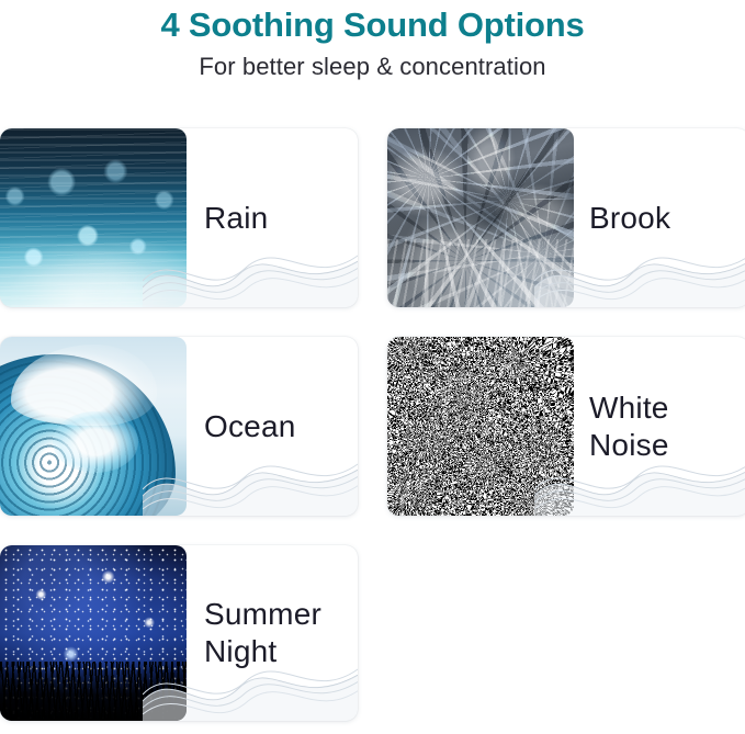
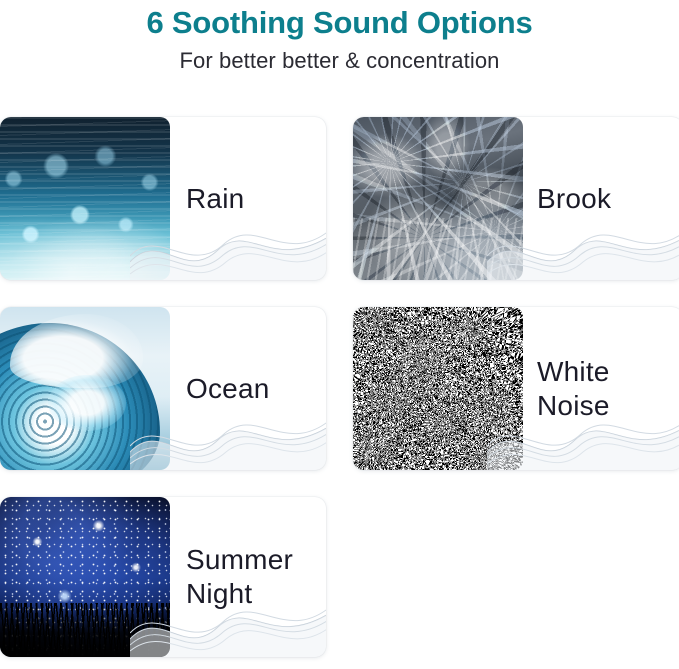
- 4 Soothing Sound Options
+ 6 Soothing Sound Options
- For better sleep & concentration
+ For better better & concentration
  Rain
  Brook
  Ocean
  White
  Noise
  Summer
  Night
